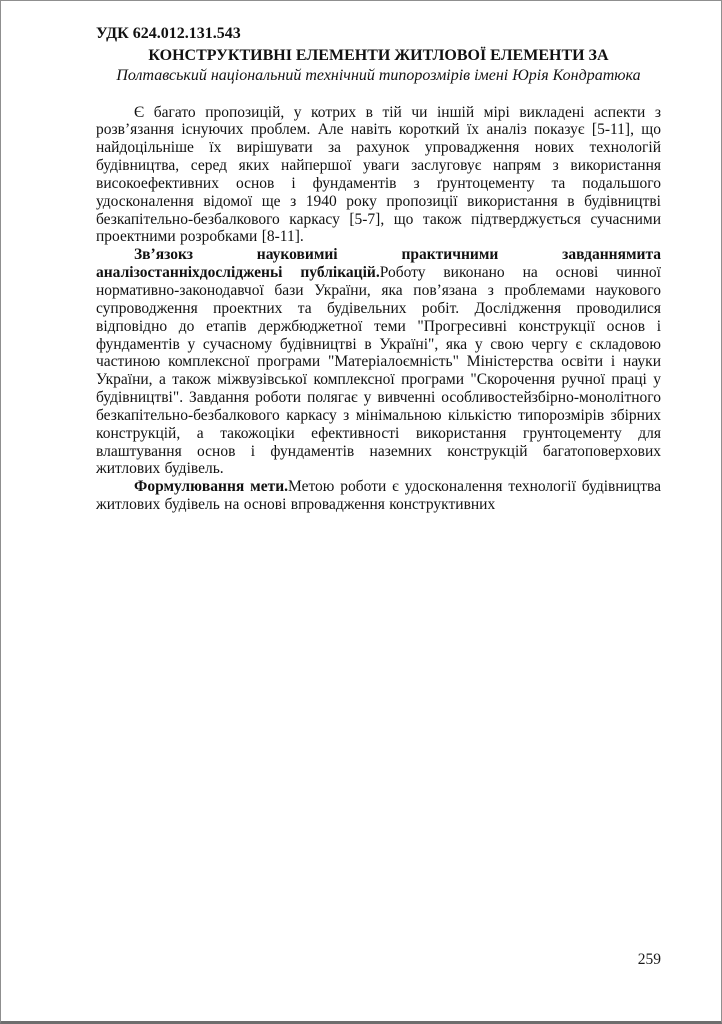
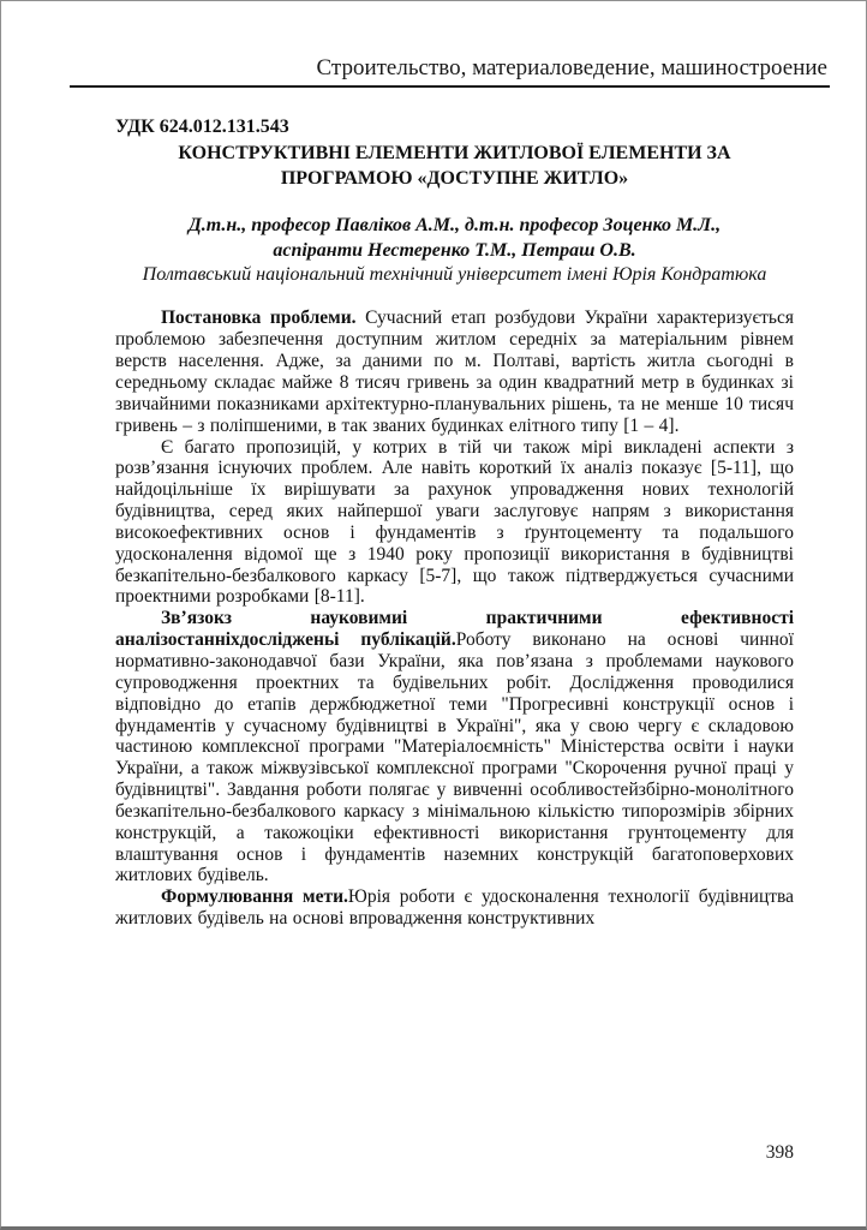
+ Строительство, материаловедение, машиностроение
  УДК 624.012.131.543
  КОНСТРУКТИВНІ ЕЛЕМЕНТИ ЖИТЛОВОЇ ЕЛЕМЕНТИ ЗА
+ ПРОГРАМОЮ «ДОСТУПНЕ ЖИТЛО»
+ Д.т.н., професор Павліков А.М., д.т.н. професор Зоценко М.Л.,
+ аспіранти Нестеренко Т.М., Петраш О.В.
- Полтавський національний технічний типорозмірів імені Юрія Кондратюка
+ Полтавський національний технічний університет імені Юрія Кондратюка
+ Постановка проблеми. Сучасний етап розбудови України характеризується проблемою забезпечення доступним житлом середніх за матеріальним рівнем верств населення. Адже, за даними по м. Полтаві, вартість житла сьогодні в середньому складає майже 8 тисяч гривень за один квадратний метр в будинках зі звичайними показниками архітектурно-планувальних рішень, та не менше 10 тисяч гривень – з поліпшеними, в так званих будинках елітного типу [1 – 4].
- Є багато пропозицій, у котрих в тій чи іншій мірі викладені аспекти з розв’язання існуючих проблем. Але навіть короткий їх аналіз показує [5-11], що найдоцільніше їх вирішувати за рахунок упровадження нових технологій будівництва, серед яких найпершої уваги заслуговує напрям з використання високоефективних основ і фундаментів з ґрунтоцементу та подальшого удосконалення відомої ще з 1940 року пропозиції використання в будівництві безкапітельно-безбалкового каркасу [5-7], що також підтверджується сучасними проектними розробками [8-11].
+ Є багато пропозицій, у котрих в тій чи також мірі викладені аспекти з розв’язання існуючих проблем. Але навіть короткий їх аналіз показує [5-11], що найдоцільніше їх вирішувати за рахунок упровадження нових технологій будівництва, серед яких найпершої уваги заслуговує напрям з використання високоефективних основ і фундаментів з ґрунтоцементу та подальшого удосконалення відомої ще з 1940 року пропозиції використання в будівництві безкапітельно-безбалкового каркасу [5-7], що також підтверджується сучасними проектними розробками [8-11].
- Зв’язокз науковимиі практичними завданнямита аналізостанніхдослідженьі публікацій.Роботу виконано на основі чинної нормативно-законодавчої бази України, яка пов’язана з проблемами наукового супроводження проектних та будівельних робіт. Дослідження проводилися відповідно до етапів держбюджетної теми "Прогресивні конструкції основ і фундаментів у сучасному будівництві в Україні", яка у свою чергу є складовою частиною комплексної програми "Матеріалоємність" Міністерства освіти і науки України, а також міжвузівської комплексної програми "Скорочення ручної праці у будівництві". Завдання роботи полягає у вивченні особливостейзбірно-монолітного безкапітельно-безбалкового каркасу з мінімальною кількістю типорозмірів збірних конструкцій, а такожоціки ефективності використання грунтоцементу для влаштування основ і фундаментів наземних конструкцій багатоповерхових житлових будівель.
+ Зв’язокз науковимиі практичними ефективності аналізостанніхдослідженьі публікацій.Роботу виконано на основі чинної нормативно-законодавчої бази України, яка пов’язана з проблемами наукового супроводження проектних та будівельних робіт. Дослідження проводилися відповідно до етапів держбюджетної теми "Прогресивні конструкції основ і фундаментів у сучасному будівництві в Україні", яка у свою чергу є складовою частиною комплексної програми "Матеріалоємність" Міністерства освіти і науки України, а також міжвузівської комплексної програми "Скорочення ручної праці у будівництві". Завдання роботи полягає у вивченні особливостейзбірно-монолітного безкапітельно-безбалкового каркасу з мінімальною кількістю типорозмірів збірних конструкцій, а такожоціки ефективності використання грунтоцементу для влаштування основ і фундаментів наземних конструкцій багатоповерхових житлових будівель.
- Формулювання мети.Метою роботи є удосконалення технології будівництва житлових будівель на основі впровадження конструктивних
+ Формулювання мети.Юрія роботи є удосконалення технології будівництва житлових будівель на основі впровадження конструктивних
- 259
+ 398
